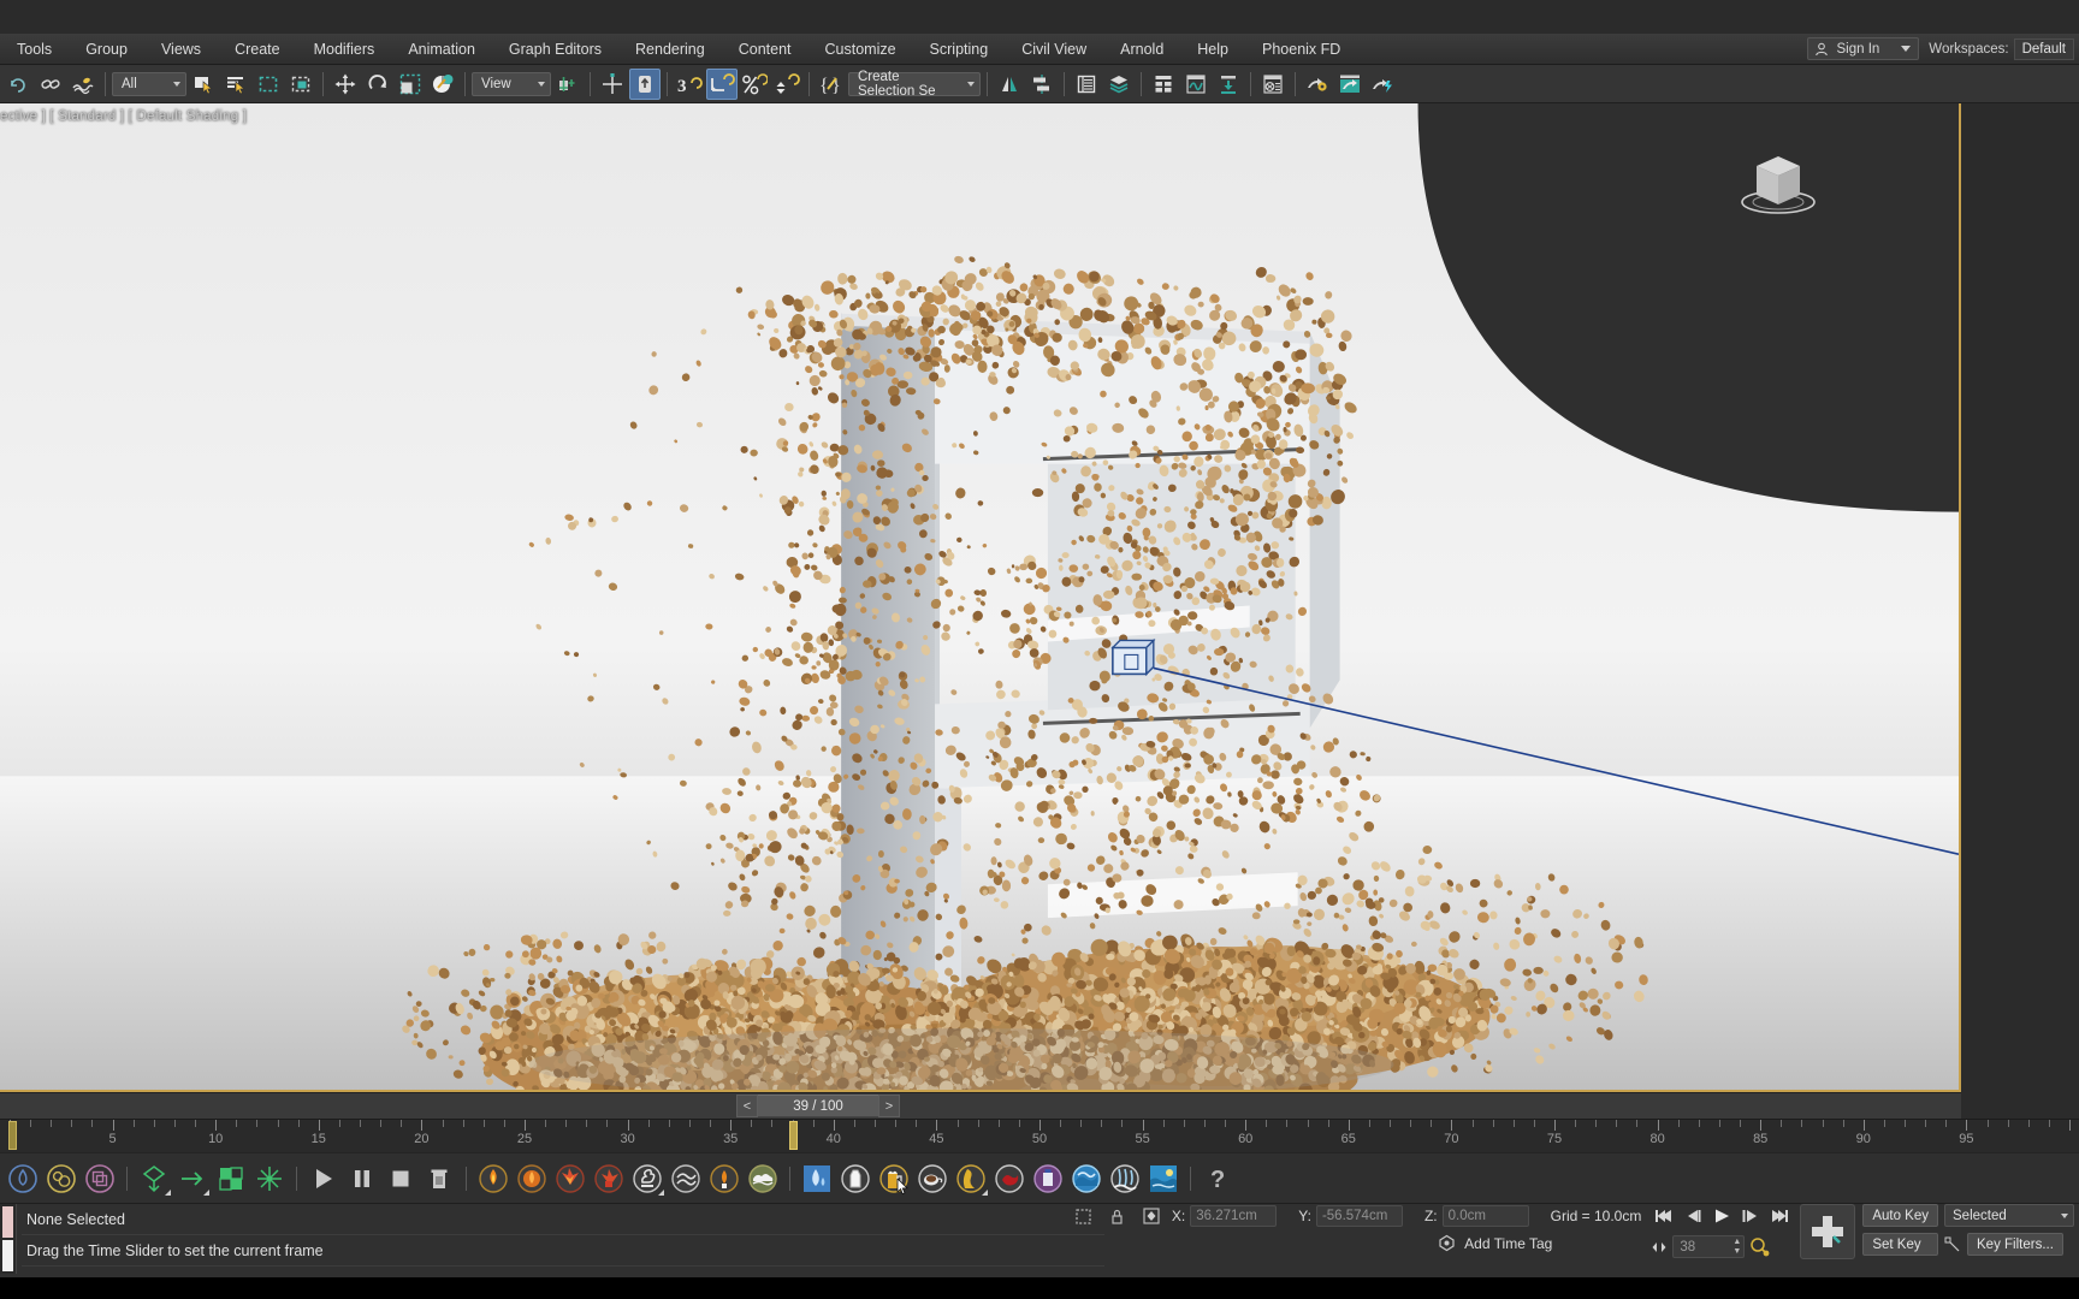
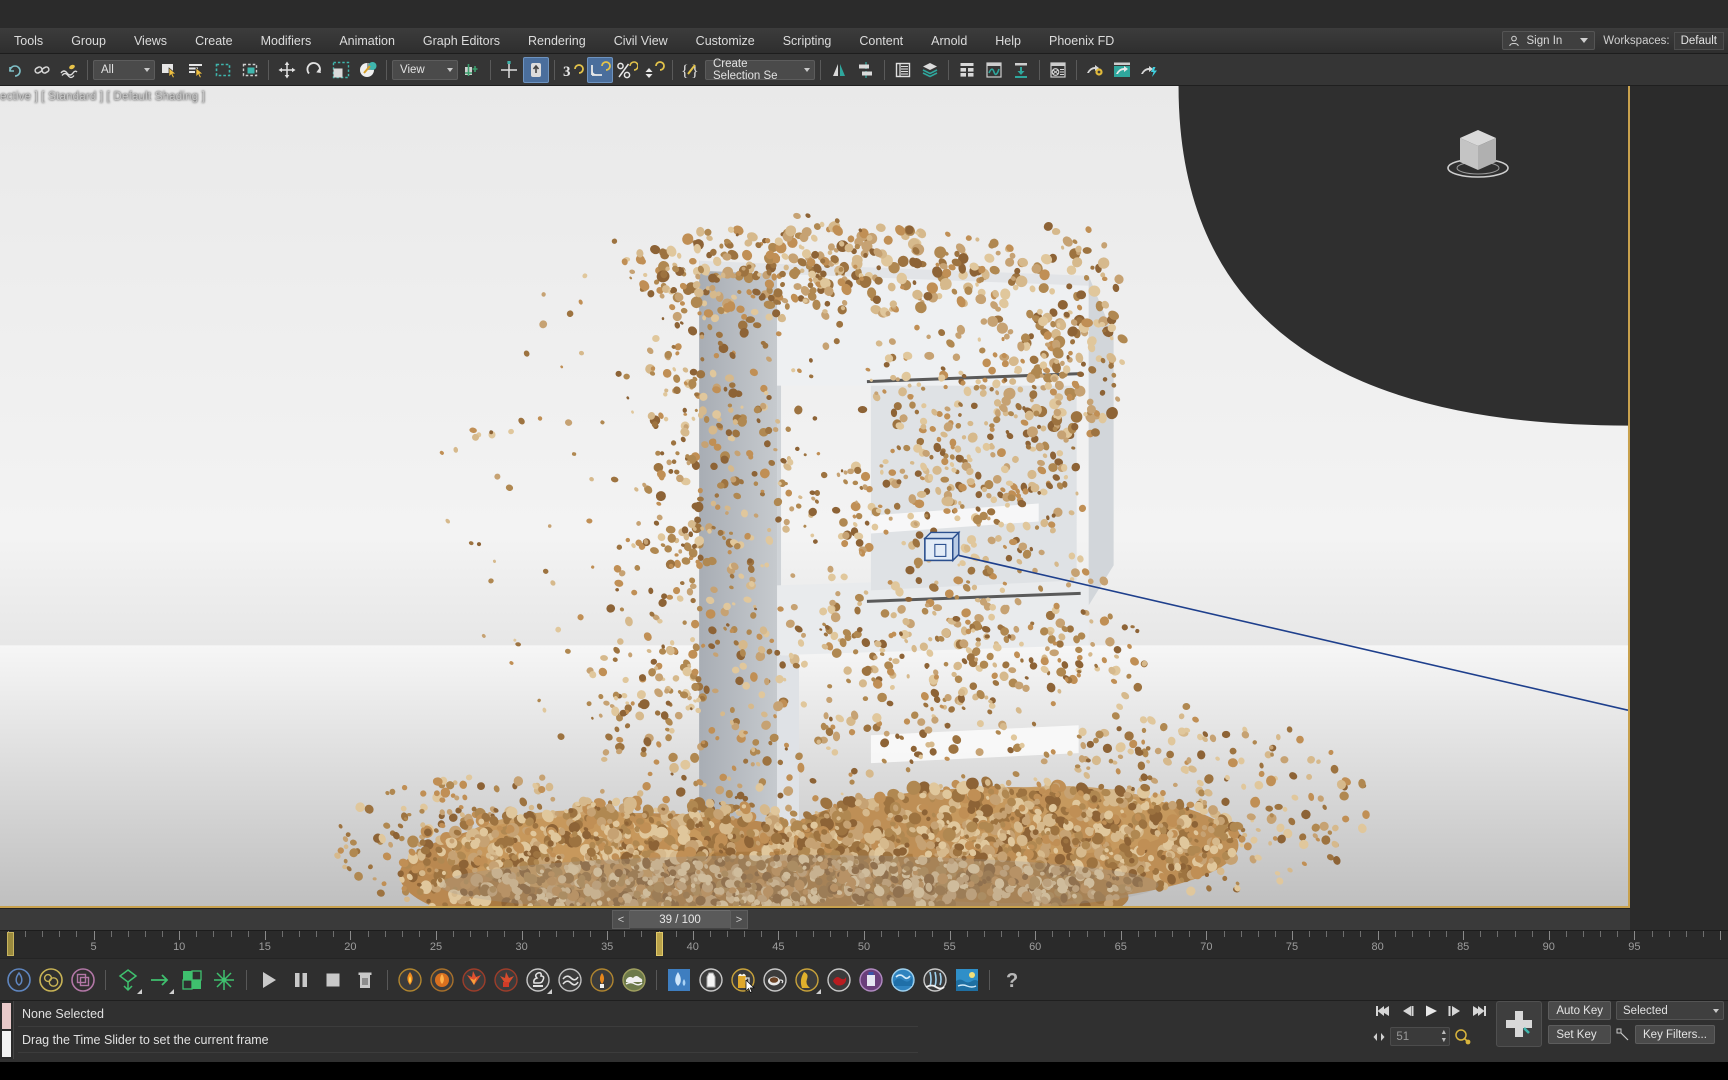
  Tools
  Group
  Views
  Create
  Modifiers
  Animation
  Graph Editors
  Rendering
- Content
+ Civil View
  Customize
  Scripting
- Civil View
+ Content
  Arnold
  Help
  Phoenix FD
  Sign In
  Workspaces:
  Default
  All
  View
  3
  {
  }
  Create Selection Se
  ective ] [ Standard ] [ Default Shading ]
  <
  39 / 100
  >
  5
  10
  15
  20
  25
  30
  35
  40
  45
  50
  55
  60
  65
  70
  75
  80
  85
  90
  95
  ?
  None Selected
  Drag the Time Slider to set the current frame
- X:
- 36.271cm
- Y:
- -56.574cm
- Z:
- 0.0cm
- Grid = 10.0cm
- Add Time Tag
- 38
+ 51
  Auto Key
  Set Key
  Selected
  Key Filters...
